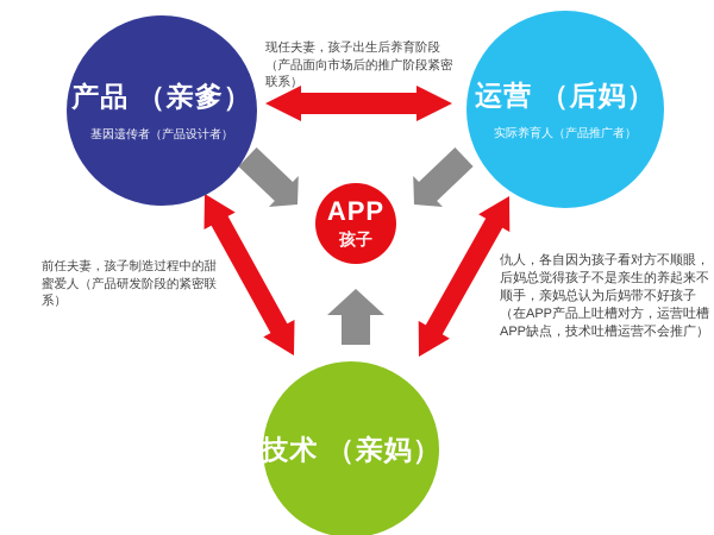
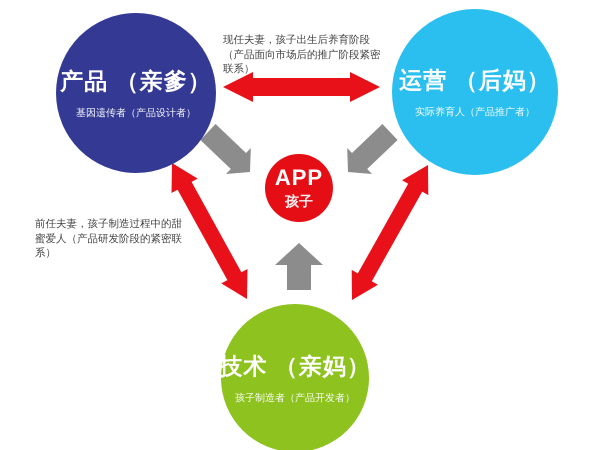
  产品 （亲爹）
  基因遗传者（产品设计者）
  运营 （后妈）
  实际养育人（产品推广者）
  技术 （亲妈）
+ 孩子制造者（产品开发者）
  APP
  孩子
  现任夫妻，孩子出生后养育阶段（产品面向市场后的推广阶段紧密联系）
  前任夫妻，孩子制造过程中的甜蜜爱人（产品研发阶段的紧密联系）
- 仇人，各自因为孩子看对方不顺眼，后妈总觉得孩子不是亲生的养起来不顺手，亲妈总认为后妈带不好孩子（在APP产品上吐槽对方，运营吐槽APP缺点，技术吐槽运营不会推广）
